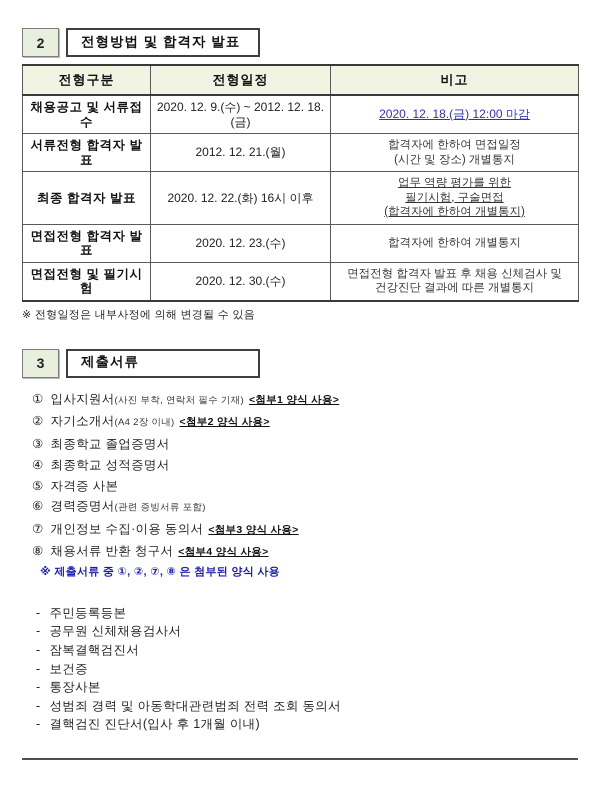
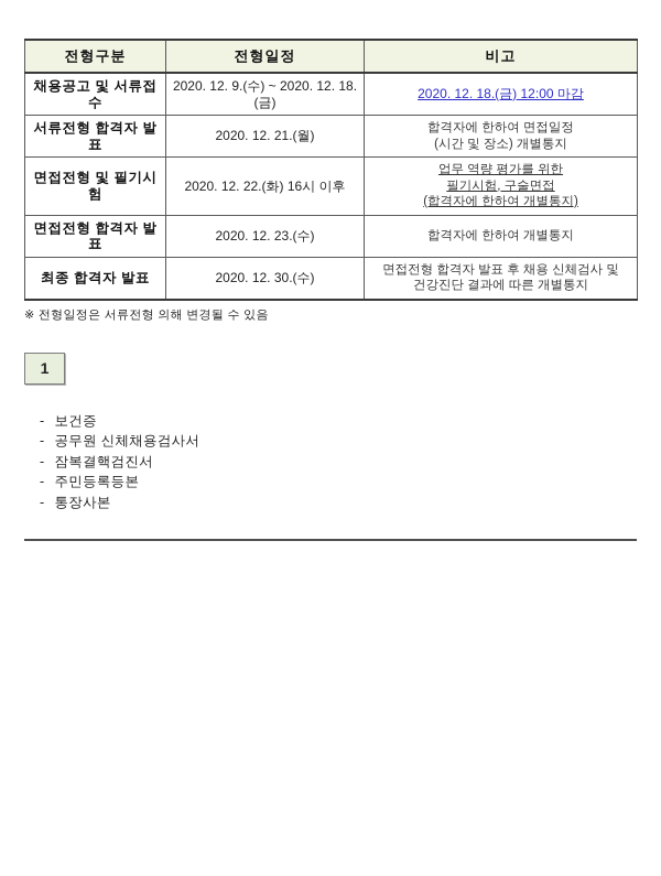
- 2
- 전형방법 및 합격자 발표
  전형구분	전형일정	비고
- 채용공고 및 서류접수	2020. 12. 9.(수) ~ 2012. 12. 18.(금)	2020. 12. 18.(금) 12:00 마감
+ 채용공고 및 서류접수	2020. 12. 9.(수) ~ 2020. 12. 18.(금)	2020. 12. 18.(금) 12:00 마감
- 서류전형 합격자 발표	2012. 12. 21.(월)	합격자에 한하여 면접일정(시간 및 장소) 개별통지
+ 서류전형 합격자 발표	2020. 12. 21.(월)	합격자에 한하여 면접일정(시간 및 장소) 개별통지
- 최종 합격자 발표	2020. 12. 22.(화) 16시 이후	업무 역량 평가를 위한필기시험, 구술면접(합격자에 한하여 개별통지)
+ 면접전형 및 필기시험	2020. 12. 22.(화) 16시 이후	업무 역량 평가를 위한필기시험, 구술면접(합격자에 한하여 개별통지)
  면접전형 합격자 발표	2020. 12. 23.(수)	합격자에 한하여 개별통지
- 면접전형 및 필기시험	2020. 12. 30.(수)	면접전형 합격자 발표 후 채용 신체검사 및건강진단 결과에 따른 개별통지
+ 최종 합격자 발표	2020. 12. 30.(수)	면접전형 합격자 발표 후 채용 신체검사 및건강진단 결과에 따른 개별통지
- ※ 전형일정은 내부사정에 의해 변경될 수 있음
+ ※ 전형일정은 서류전형 의해 변경될 수 있음
- 3
+ 1
- 제출서류
- ① 입사지원서(사진 부착, 연락처 필수 기재) <첨부1 양식 사용>
- ② 자기소개서(A4 2장 이내) <첨부2 양식 사용>
- ③ 최종학교 졸업증명서
- ④ 최종학교 성적증명서
- ⑤ 자격증 사본
- ⑥ 경력증명서(관련 증빙서류 포함)
- ⑦ 개인정보 수집·이용 동의서 <첨부3 양식 사용>
- ⑧ 채용서류 반환 청구서 <첨부4 양식 사용>
- ※ 제출서류 중 ①, ②, ⑦, ⑧ 은 첨부된 양식 사용
- - 주민등록등본
+ - 보건증
  - 공무원 신체채용검사서
  - 잠복결핵검진서
- - 보건증
+ - 주민등록등본
  - 통장사본
- - 성범죄 경력 및 아동학대관련범죄 전력 조회 동의서
- - 결핵검진 진단서(입사 후 1개월 이내)
